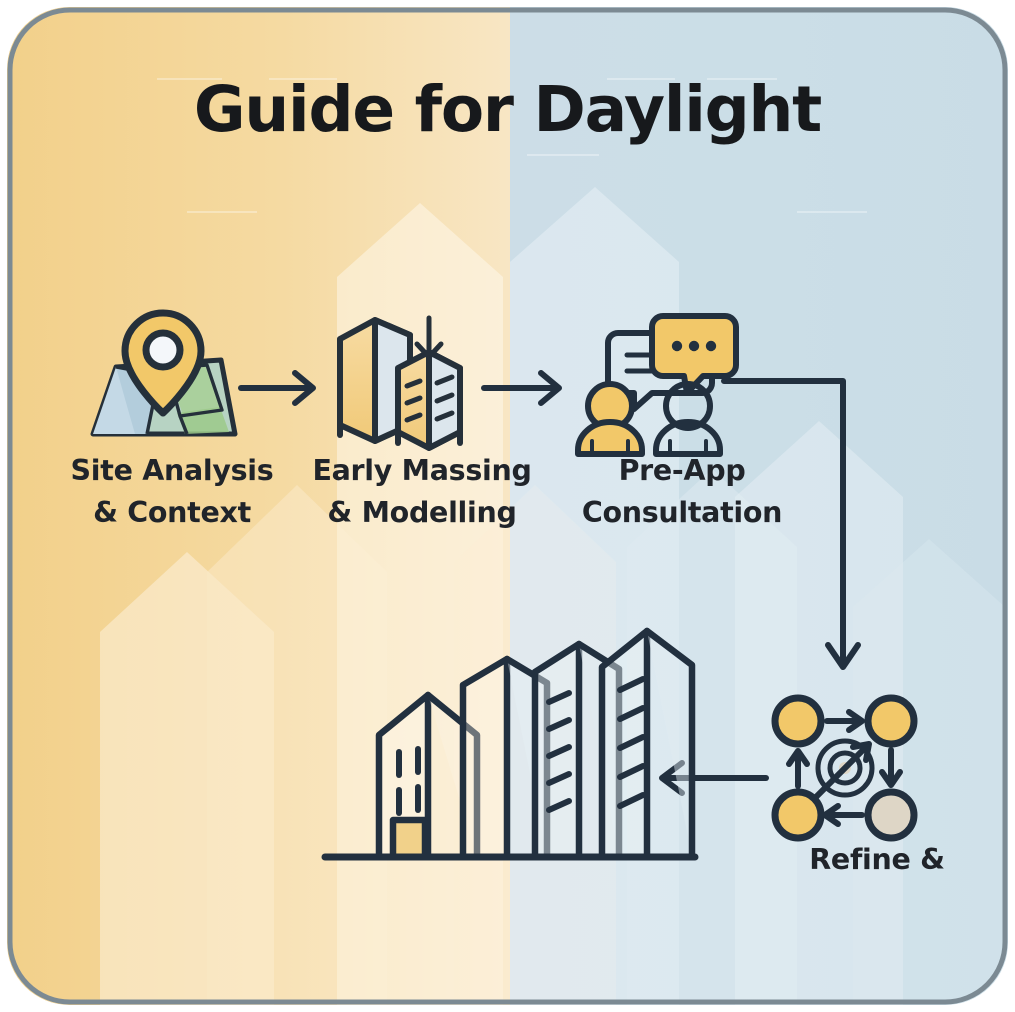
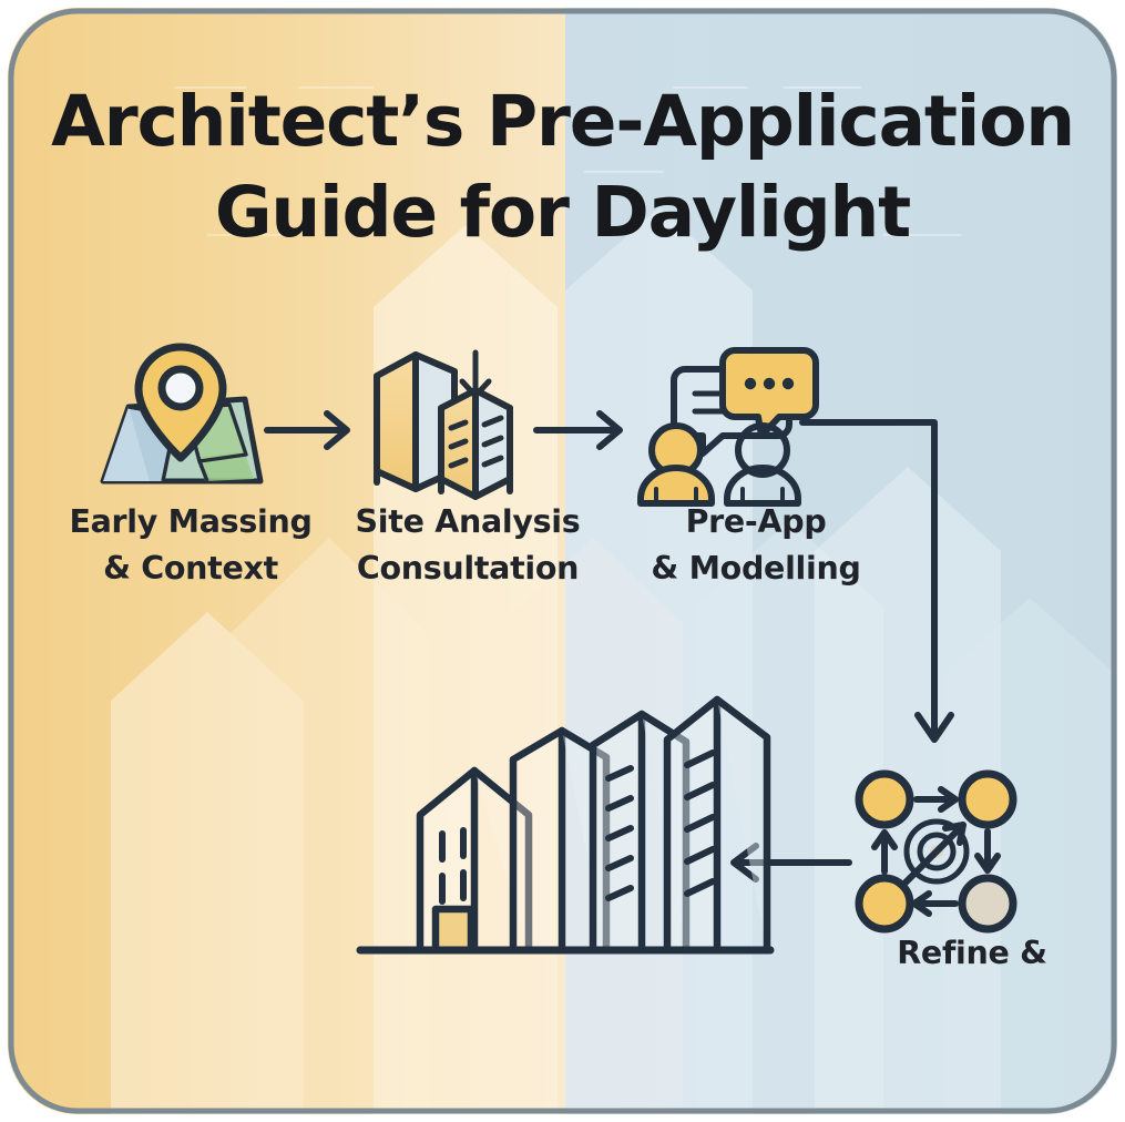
+ Architect’s Pre-Application
  Guide for Daylight
- Site Analysis
+ Early Massing
  & Context
- Early Massing
+ Site Analysis
- & Modelling
+ Consultation
  Pre-App
- Consultation
+ & Modelling
  Refine &
